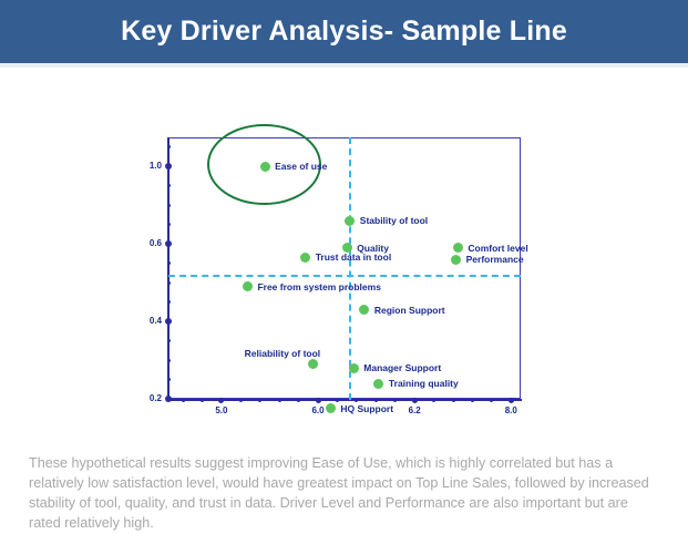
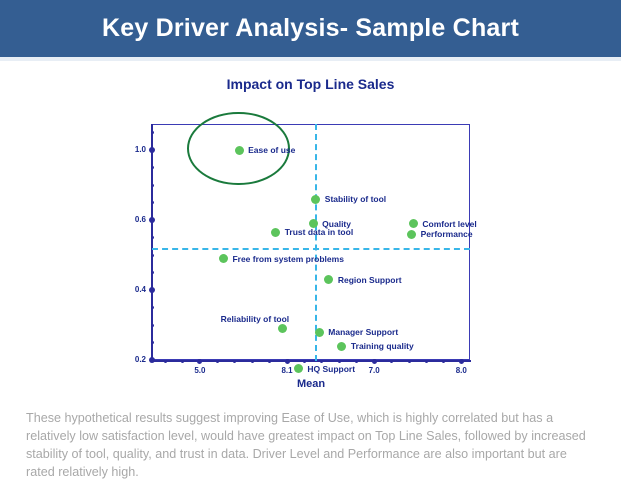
- Key Driver Analysis- Sample Line
+ Key Driver Analysis- Sample Chart
+ Impact on Top Line Sales
  5.0
- 6.0
+ 8.1
- 6.2
+ 7.0
  8.0
  1.0
  0.6
  0.4
  0.2
+ Mean
  Ease of use
  Stability of tool
  Quality
  Trust data in tool
  Comfort level
  Performance
  Free from system problems
  Region Support
  Reliability of tool
  Manager Support
  Training quality
  HQ Support
  These hypothetical results suggest improving Ease of Use, which is highly correlated but has a relatively low satisfaction level, would have greatest impact on Top Line Sales, followed by increased stability of tool, quality, and trust in data. Driver Level and Performance are also important but are rated relatively high.
